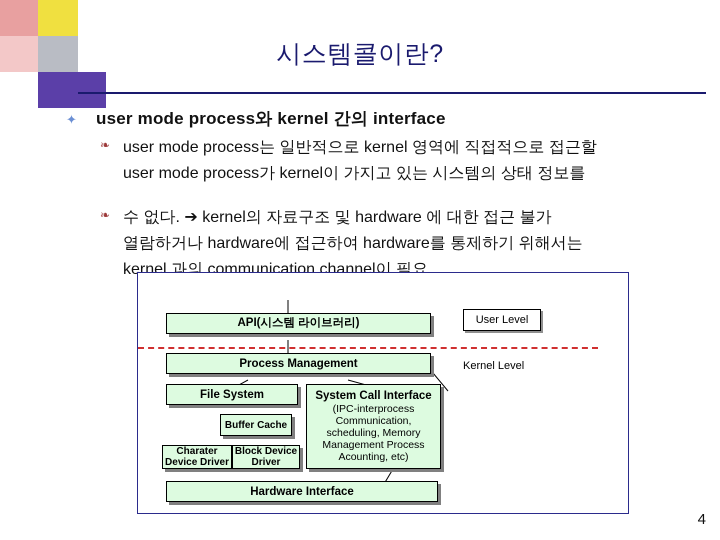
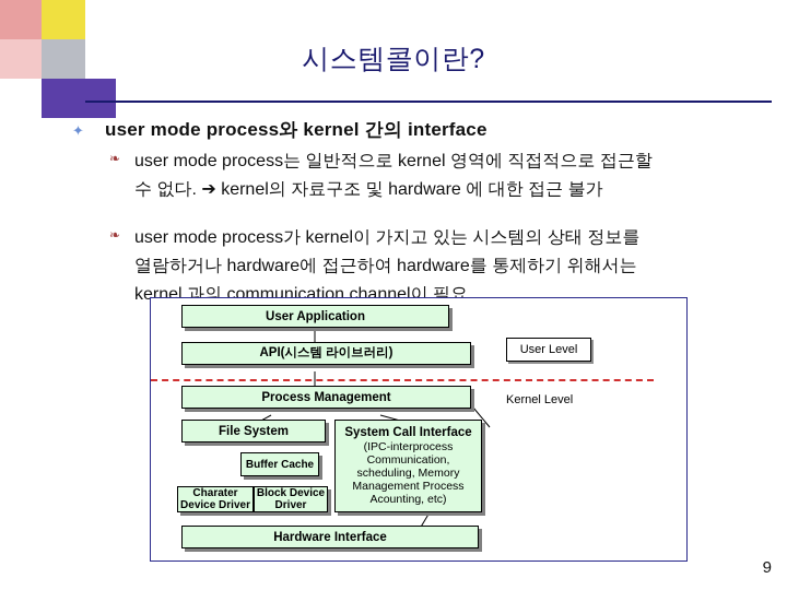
  시스템콜이란?
  ✦
  user mode process와 kernel 간의 interface
  ❧
  user mode process는 일반적으로 kernel 영역에 직접적으로 접근할
- user mode process가 kernel이 가지고 있는 시스템의 상태 정보를
+ 수 없다. ➔ kernel의 자료구조 및 hardware 에 대한 접근 불가
  ❧
- 수 없다. ➔ kernel의 자료구조 및 hardware 에 대한 접근 불가
+ user mode process가 kernel이 가지고 있는 시스템의 상태 정보를
  열람하거나 hardware에 접근하여 hardware를 통제하기 위해서는
  kernel 과의 communication channel이 필요.
+ User Application
  API(시스템 라이브러리)
  Process Management
  User Level
  Kernel Level
  File System
  System Call Interface
  (IPC-interprocess Communication, scheduling, Memory Management Process Acounting, etc)
  Buffer Cache
  Charater Device Driver
  Block Device Driver
  Hardware Interface
- 4
+ 9
